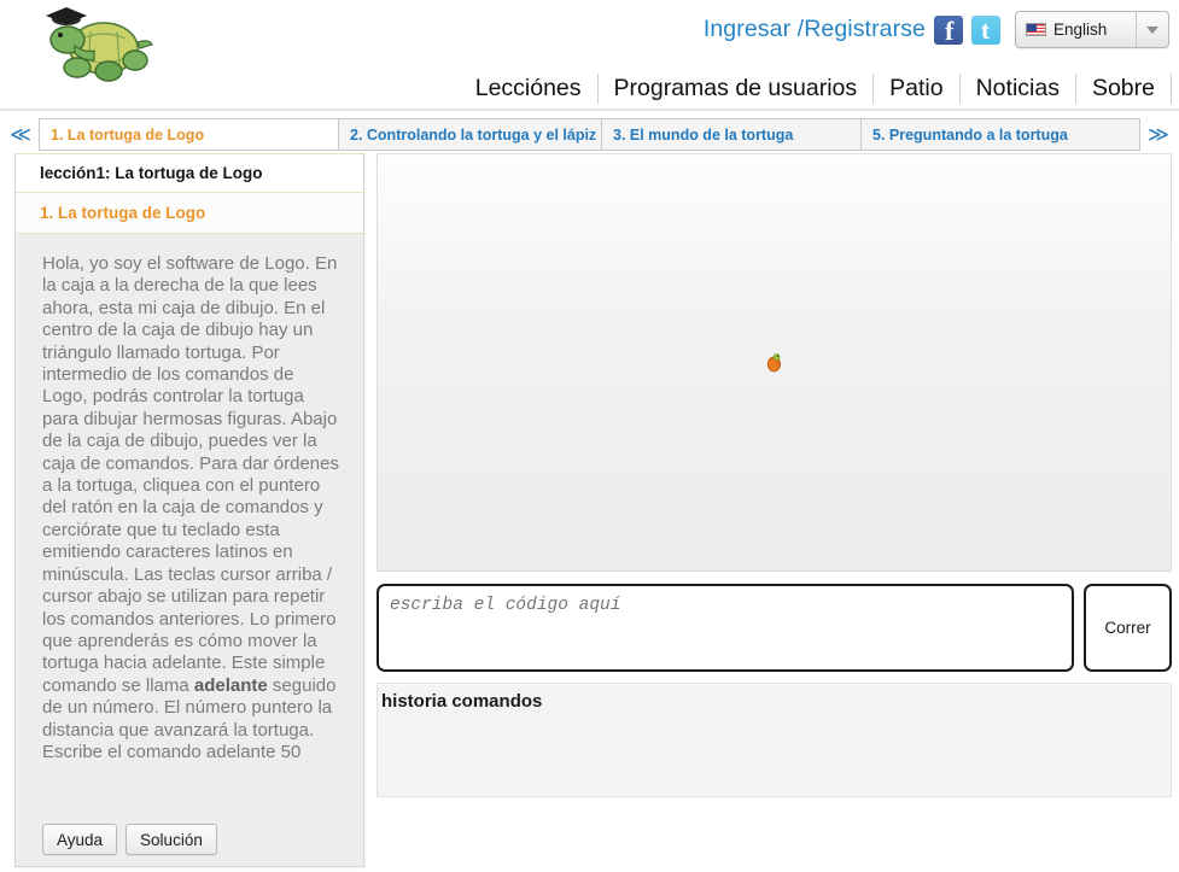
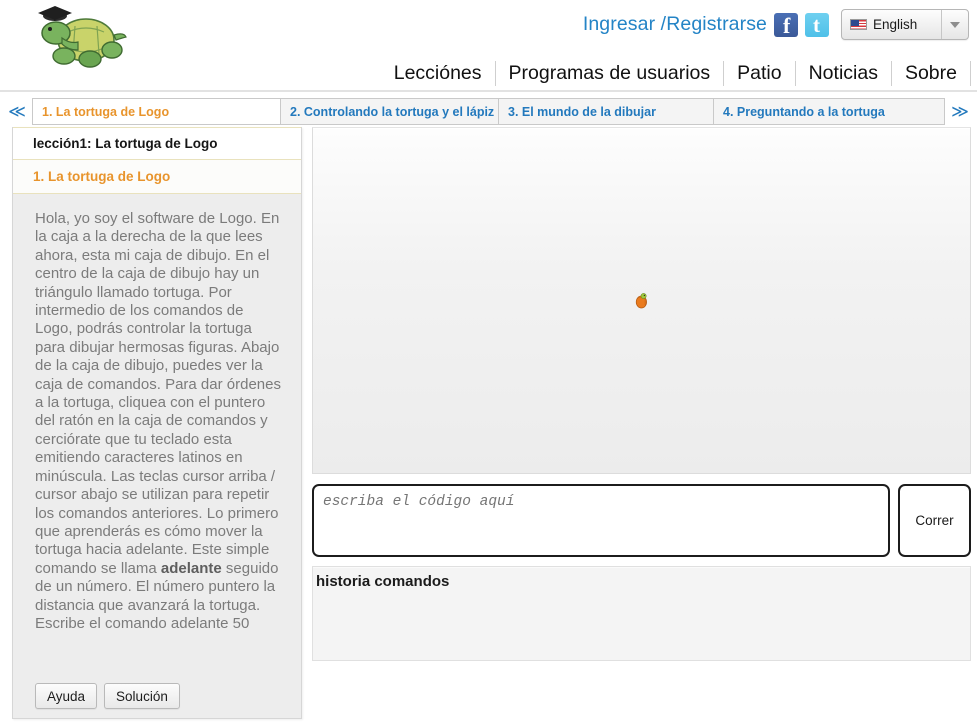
  Ingresar /Registrarse
  English
  Lecciónes
  Programas de usuarios
  Patio
  Noticias
  Sobre
  ≪
  1. La tortuga de Logo
  2. Controlando la tortuga y el lápiz
- 3. El mundo de la tortuga
+ 3. El mundo de la dibujar
- 5. Preguntando a la tortuga
+ 4. Preguntando a la tortuga
  ≫
  lección1: La tortuga de Logo
  1. La tortuga de Logo
  Hola, yo soy el software de Logo. En la caja a la derecha de la que lees ahora, esta mi caja de dibujo. En el centro de la caja de dibujo hay un triángulo llamado tortuga. Por intermedio de los comandos de Logo, podrás controlar la tortuga para dibujar hermosas figuras. Abajo de la caja de dibujo, puedes ver la caja de comandos. Para dar órdenes a la tortuga, cliquea con el puntero del ratón en la caja de comandos y cerciórate que tu teclado esta emitiendo caracteres latinos en minúscula. Las teclas cursor arriba / cursor abajo se utilizan para repetir los comandos anteriores. Lo primero que aprenderás es cómo mover la tortuga hacia adelante. Este simple comando se llama adelante seguido de un número. El número puntero la distancia que avanzará la tortuga.
  Escribe el comando adelante 50
  Ayuda
  Solución
  escriba el código aquí
  Correr
  historia comandos
